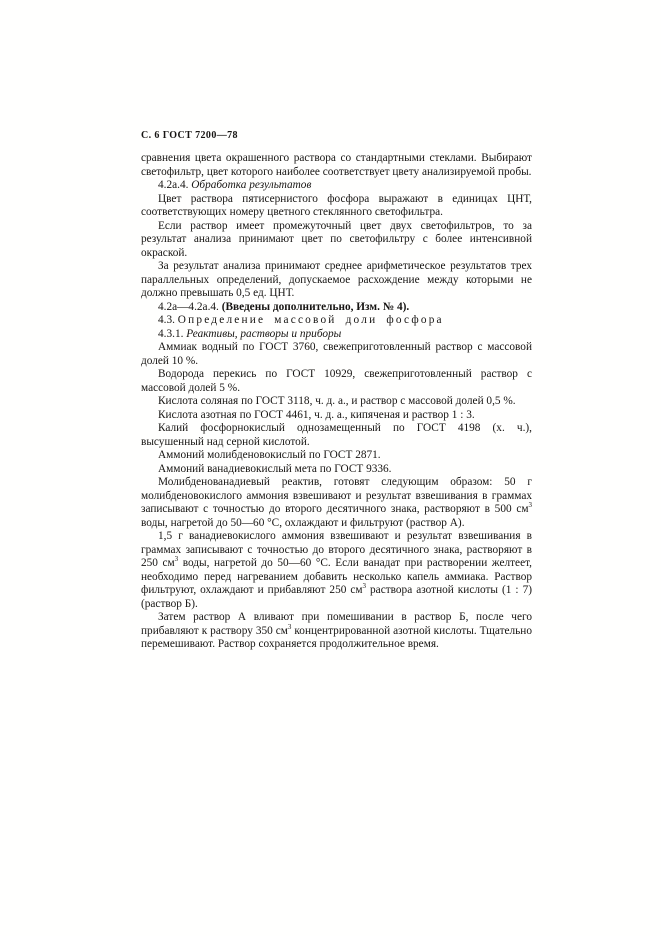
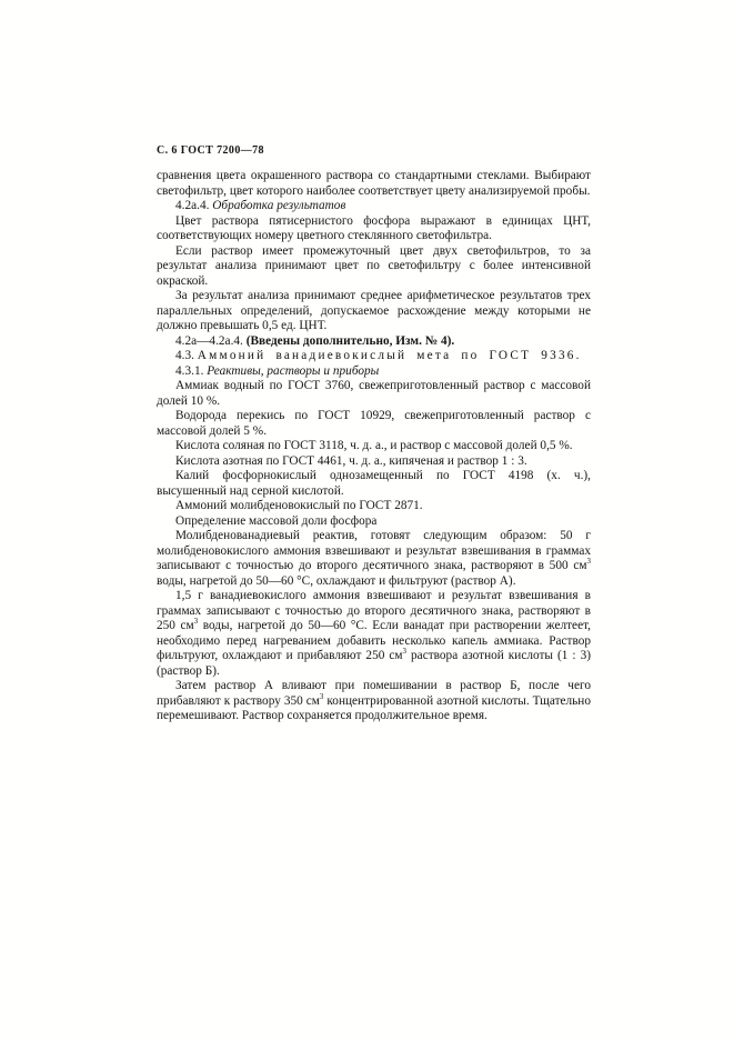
  С. 6 ГОСТ 7200—78
  сравнения цвета окрашенного раствора со стандартными стеклами. Выбирают светофильтр, цвет которого наиболее соответствует цвету анализируемой пробы.
  4.2а.4. Обработка результатов
  Цвет раствора пятисернистого фосфора выражают в единицах ЦНТ, соответствующих номеру цветного стеклянного светофильтра.
  Если раствор имеет промежуточный цвет двух светофильтров, то за результат анализа принимают цвет по светофильтру с более интенсивной окраской.
  За результат анализа принимают среднее арифметическое результатов трех параллельных определений, допускаемое расхождение между которыми не должно превышать 0,5 ед. ЦНТ.
  4.2а—4.2а.4. (Введены дополнительно, Изм. № 4).
- 4.3. Определение массовой доли фосфора
+ 4.3. Аммоний ванадиевокислый мета по ГОСТ 9336.
  4.3.1. Реактивы, растворы и приборы
  Аммиак водный по ГОСТ 3760, свежеприготовленный раствор с массовой долей 10 %.
  Водорода перекись по ГОСТ 10929, свежеприготовленный раствор с массовой долей 5 %.
  Кислота соляная по ГОСТ 3118, ч. д. а., и раствор с массовой долей 0,5 %.
  Кислота азотная по ГОСТ 4461, ч. д. а., кипяченая и раствор 1 : 3.
  Калий фосфорнокислый однозамещенный по ГОСТ 4198 (х. ч.), высушенный над серной кислотой.
  Аммоний молибденовокислый по ГОСТ 2871.
- Аммоний ванадиевокислый мета по ГОСТ 9336.
+ Определение массовой доли фосфора
  Молибденованадиевый реактив, готовят следующим образом: 50 г молибденовокислого аммония взвешивают и результат взвешивания в граммах записывают с точностью до второго десятичного знака, растворяют в 500 см3 воды, нагретой до 50—60 °С, охлаждают и фильтруют (раствор А).
- 1,5 г ванадиевокислого аммония взвешивают и результат взвешивания в граммах записывают с точностью до второго десятичного знака, растворяют в 250 см3 воды, нагретой до 50—60 °С. Если ванадат при растворении желтеет, необходимо перед нагреванием добавить несколько капель аммиака. Раствор фильтруют, охлаждают и прибавляют 250 см3 раствора азотной кислоты (1 : 7) (раствор Б).
+ 1,5 г ванадиевокислого аммония взвешивают и результат взвешивания в граммах записывают с точностью до второго десятичного знака, растворяют в 250 см3 воды, нагретой до 50—60 °С. Если ванадат при растворении желтеет, необходимо перед нагреванием добавить несколько капель аммиака. Раствор фильтруют, охлаждают и прибавляют 250 см3 раствора азотной кислоты (1 : 3) (раствор Б).
  Затем раствор А вливают при помешивании в раствор Б, после чего прибавляют к раствору 350 см3 концентрированной азотной кислоты. Тщательно перемешивают. Раствор сохраняется продолжительное время.
